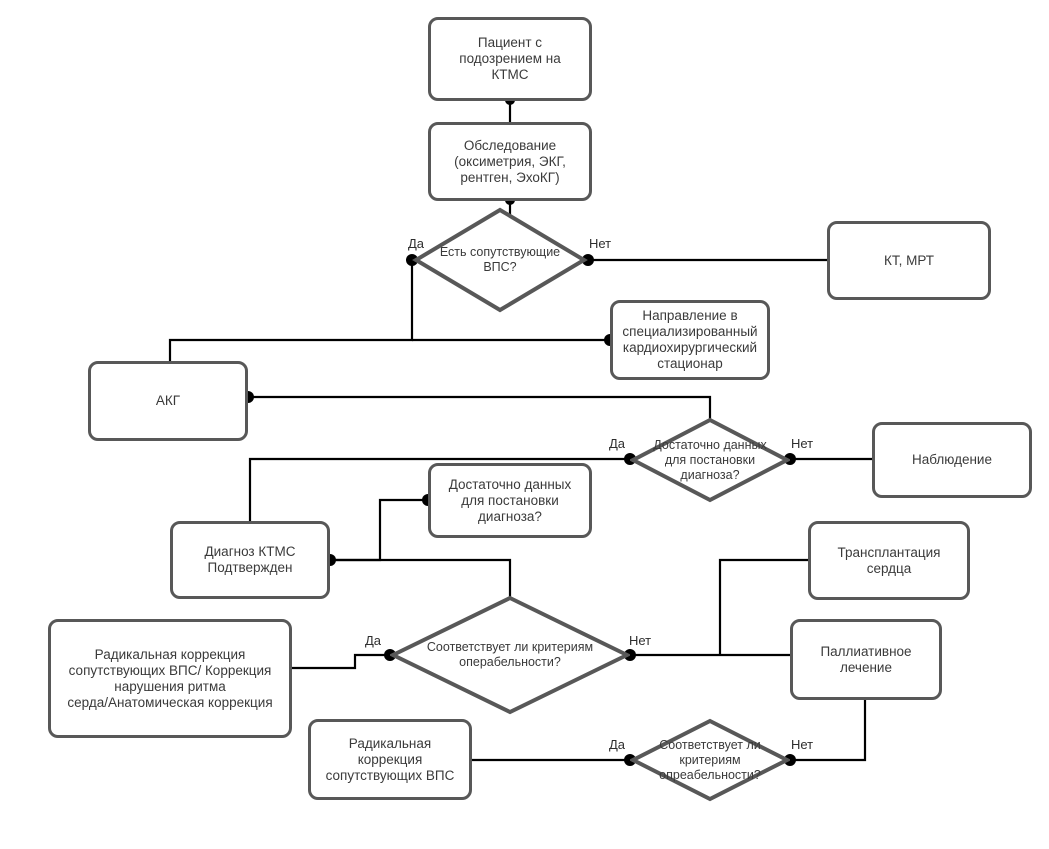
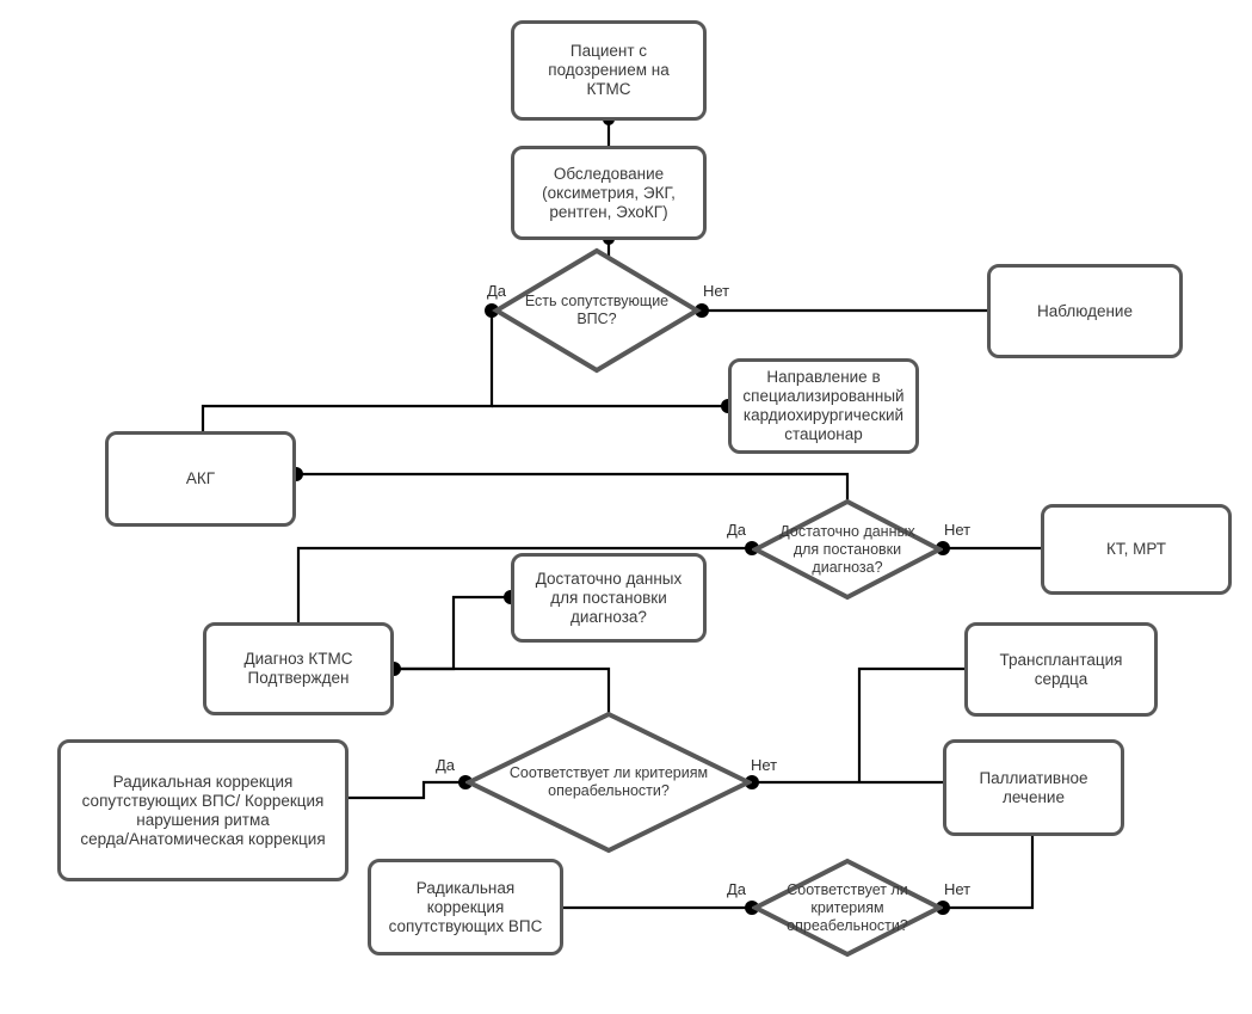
  Пациент с
  подозрением на
  КТМС
  Обследование
  (оксиметрия, ЭКГ,
  рентген, ЭхоКГ)
- КТ, МРТ
+ Наблюдение
  Направление в
  специализированный
  кардиохирургический
  стационар
  АКГ
- Наблюдение
+ КТ, МРТ
  Достаточно данных
  для постановки
  диагноза?
  Диагноз КТМС
  Подтвержден
  Трансплантация
  сердца
  Радикальная коррекция
  сопутствующих ВПС/ Коррекция
  нарушения ритма
  серда/Анатомическая коррекция
  Паллиативное
  лечение
  Радикальная
  коррекция
  сопутствующих ВПС
  Есть сопутствующие
  ВПС?
  Достаточно данных
  для постановки
  диагноза?
  Соответствует ли критериям
  операбельности?
  Соответствует ли
  критериям
  опреабельности?
  Да
  Нет
  Да
  Нет
  Да
  Нет
  Да
  Нет
